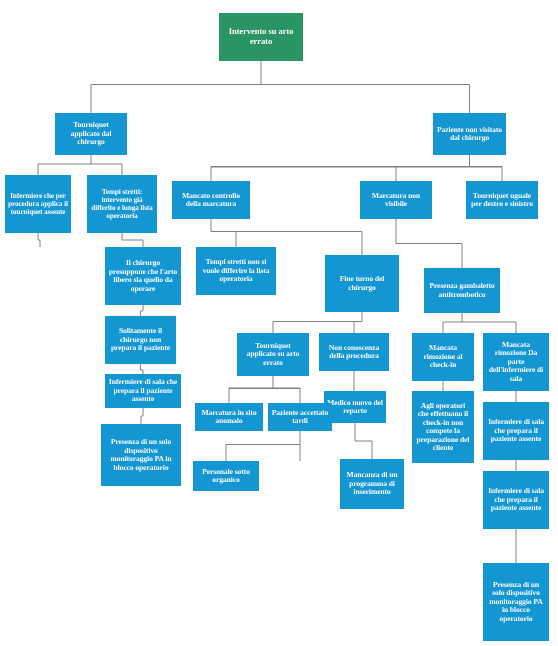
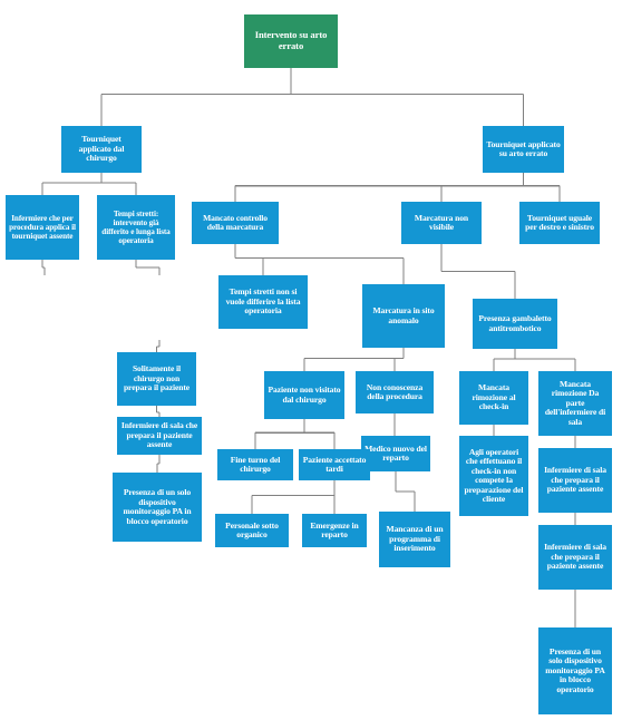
  Intervento su arto errato
  Tourniquet applicato dal chirurgo
- Paziente non visitato dal chirurgo
+ Tourniquet applicato su arto errato
  Infermiere che per procedura applica il tourniquet assente
  Tempi stretti: intervento già differito e lunga lista operatoria
  Mancato controllo della marcatura
  Marcatura non visibile
  Tourniquet uguale per destro e sinistro
- Il chirurgo presuppone che l'arto libero sia quello da operare
  Tempi stretti non si vuole differire la lista operatoria
- Fine turno del chirurgo
+ Marcatura in sito anomalo
  Presenza gambaletto antitrombotico
  Solitamente il chirurgo non prepara il paziente
- Tourniquet applicato su arto errato
+ Paziente non visitato dal chirurgo
  Non conoscenza della procedura
  Mancata rimozione al check-in
  Mancata rimozione Da parte dell'infermiere di sala
  Infermiere di sala che prepara il paziente assente
  Medico nuovo del reparto
  Agli operatori che effettuano il check-in non compete la preparazione del cliente
  Infermiere di sala che prepara il paziente assente
- Marcatura in sito anomalo
+ Fine turno del chirurgo
  Paziente accettato tardi
  Presenza di un solo dispositivo monitoraggio PA in blocco operatorio
  Mancanza di un programma di inserimento
  Personale sotto organico
+ Emergenze in reparto
  Infermiere di sala che prepara il paziente assente
  Presenza di un solo dispositivo monitoraggio PA in blocco operatorio
